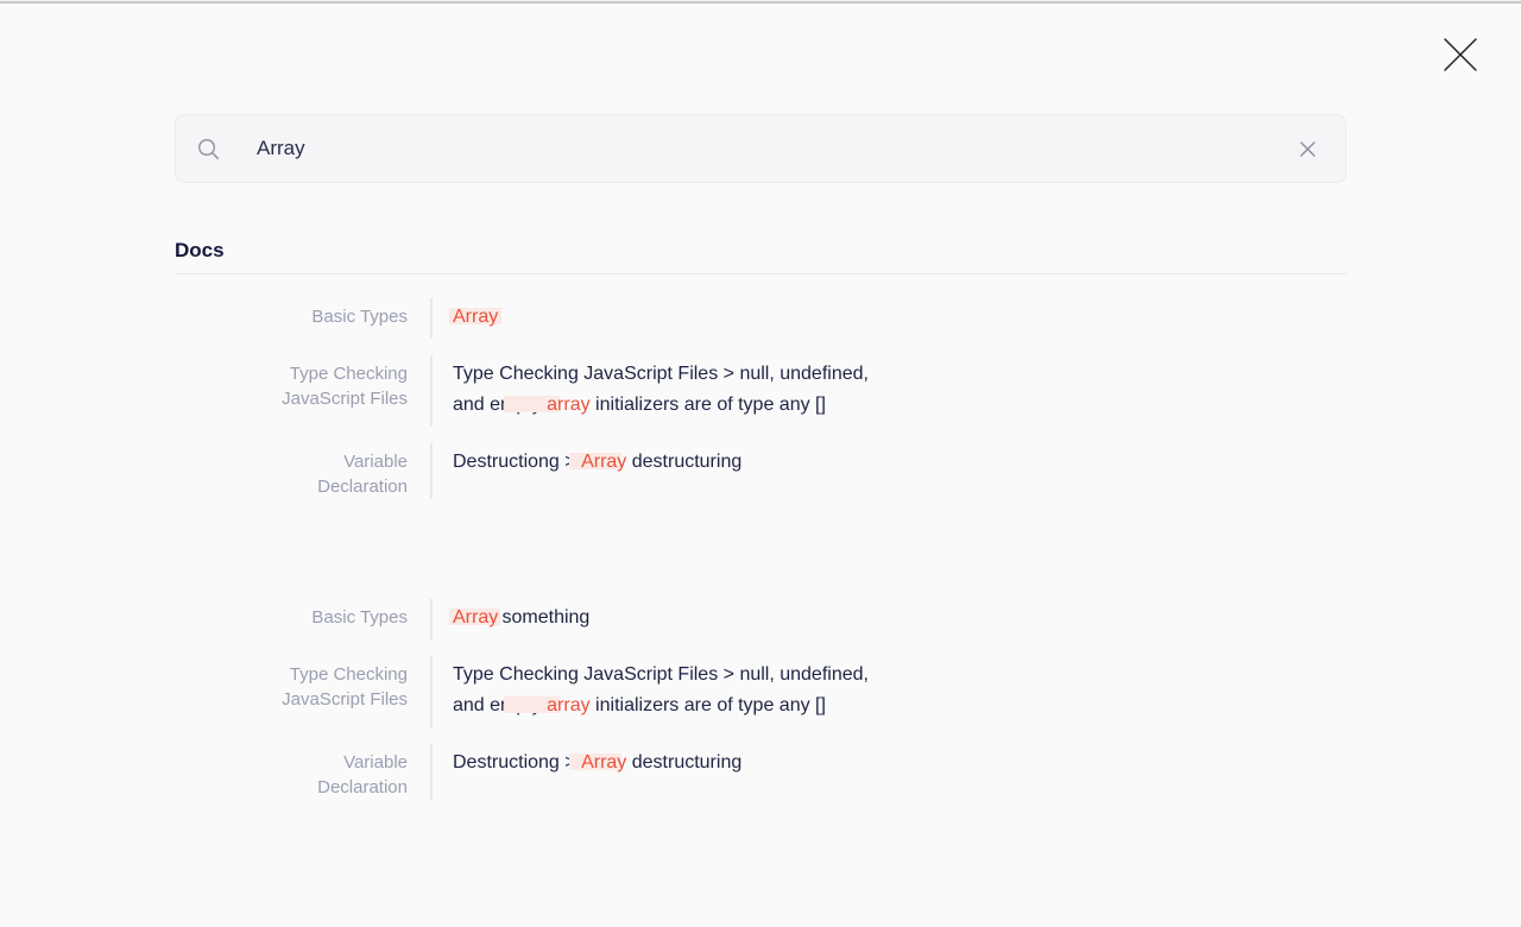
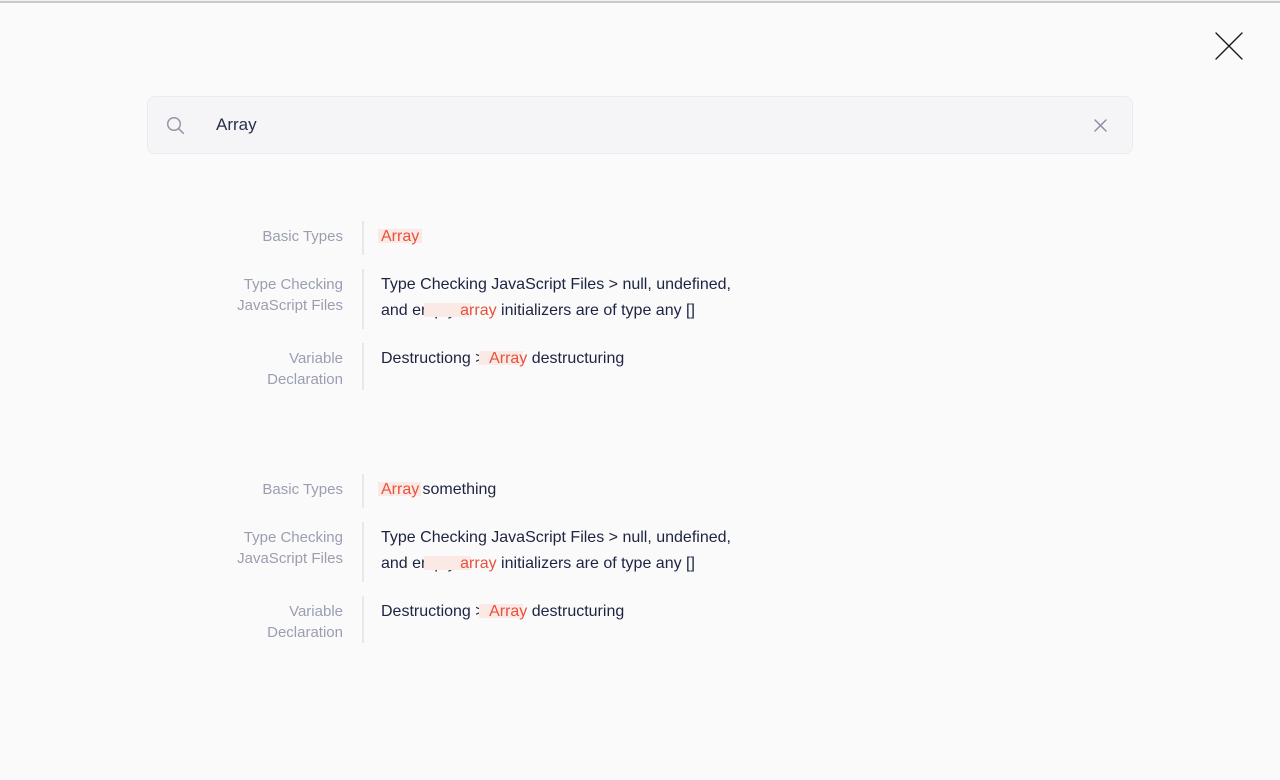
  Array
- Docs
  Basic Types
  Array
  Type Checking JavaScript Files
  Type Checking JavaScript Files > null, undefined,
  and e array initializers are of type any []
  Variable Declaration
  Destructiong Array destructuring
  Basic Types
  Array something
  Type Checking JavaScript Files
  Type Checking JavaScript Files > null, undefined,
  and e array initializers are of type any []
  Variable Declaration
  Destructiong Array destructuring
